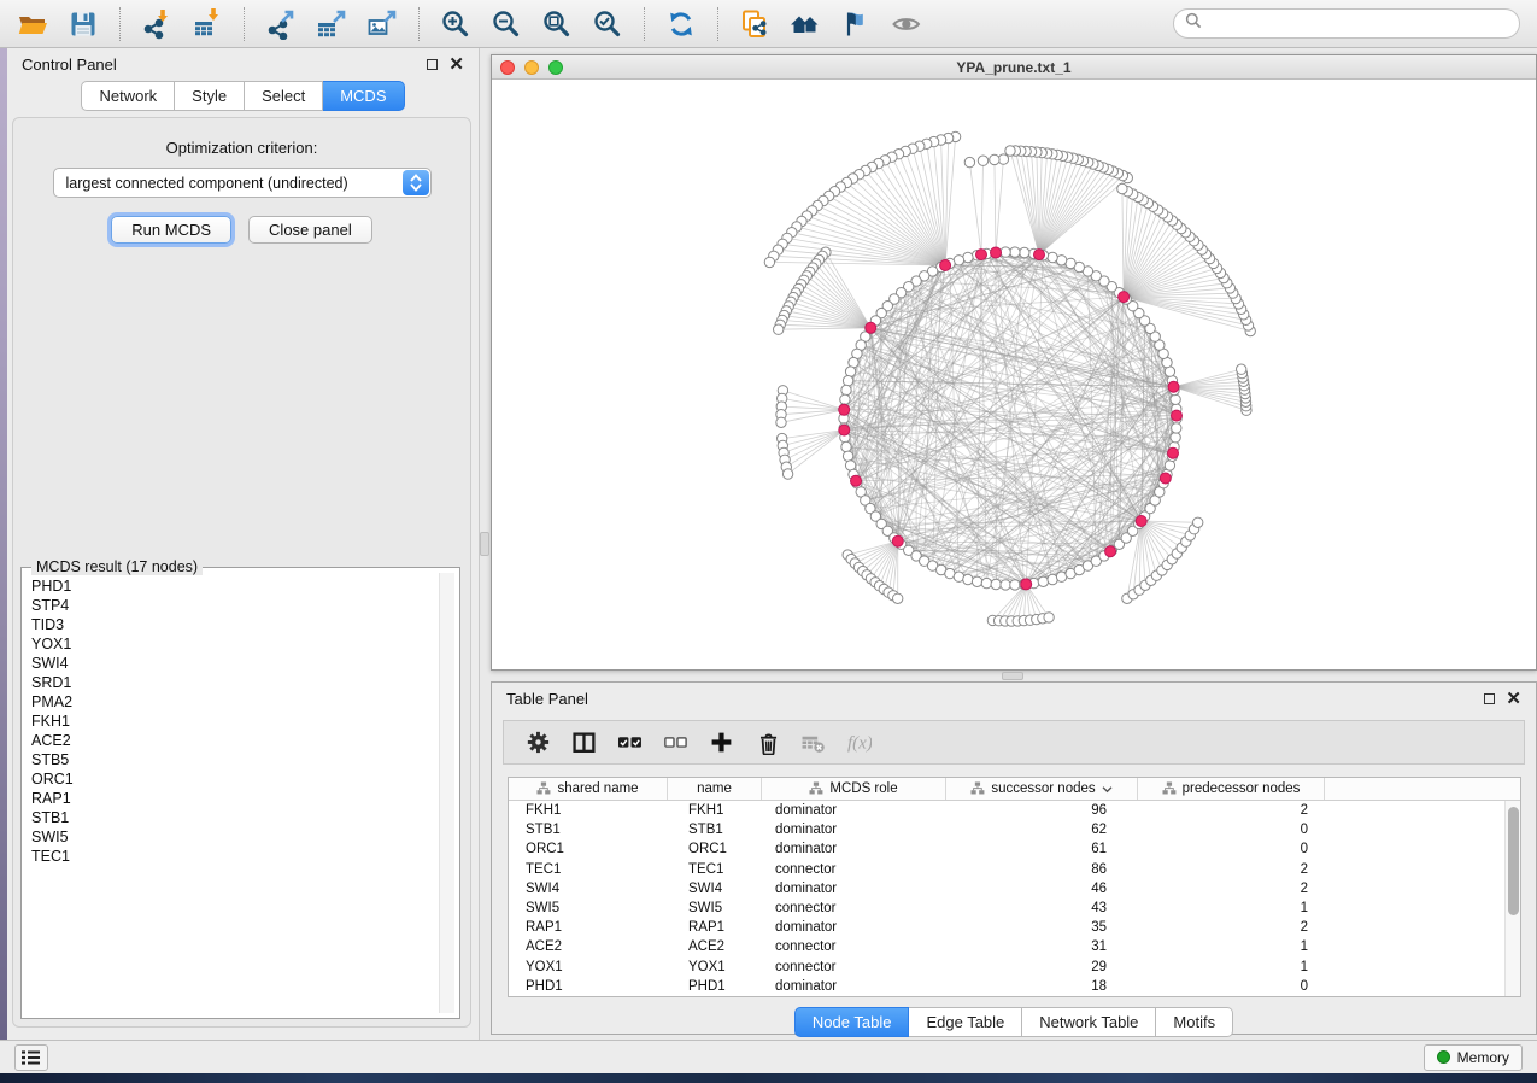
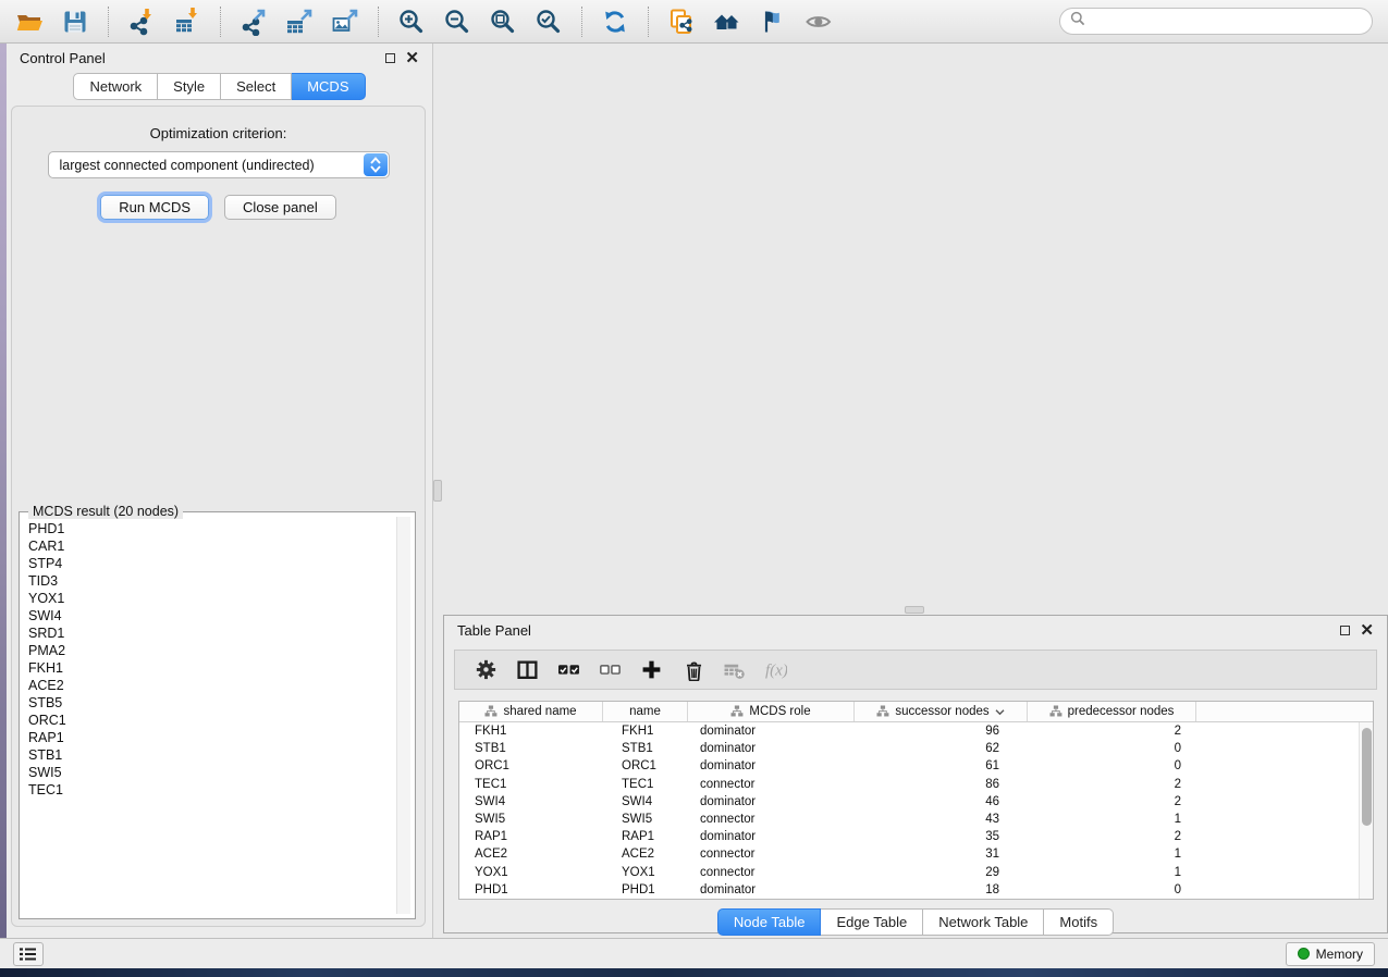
  Control Panel
  ✕
  Network
  Style
  Select
  MCDS
  Optimization criterion:
  largest connected component (undirected)
  Run MCDS
  Close panel
- MCDS result (17 nodes)
+ MCDS result (20 nodes)
  PHD1
+ CAR1
  STP4
  TID3
  YOX1
  SWI4
  SRD1
  PMA2
  FKH1
  ACE2
  STB5
  ORC1
  RAP1
  STB1
  SWI5
  TEC1
- YPA_prune.txt_1
  Table Panel
  ✕
  f(x)
  shared name
  name
  MCDS role
  successor nodes
  predecessor nodes
  FKH1
  FKH1
  dominator
  96
  2
  STB1
  STB1
  dominator
  62
  0
  ORC1
  ORC1
  dominator
  61
  0
  TEC1
  TEC1
  connector
  86
  2
  SWI4
  SWI4
  dominator
  46
  2
  SWI5
  SWI5
  connector
  43
  1
  RAP1
  RAP1
  dominator
  35
  2
  ACE2
  ACE2
  connector
  31
  1
  YOX1
  YOX1
  connector
  29
  1
  PHD1
  PHD1
  dominator
  18
  0
  Node Table
  Edge Table
  Network Table
  Motifs
  Memory
